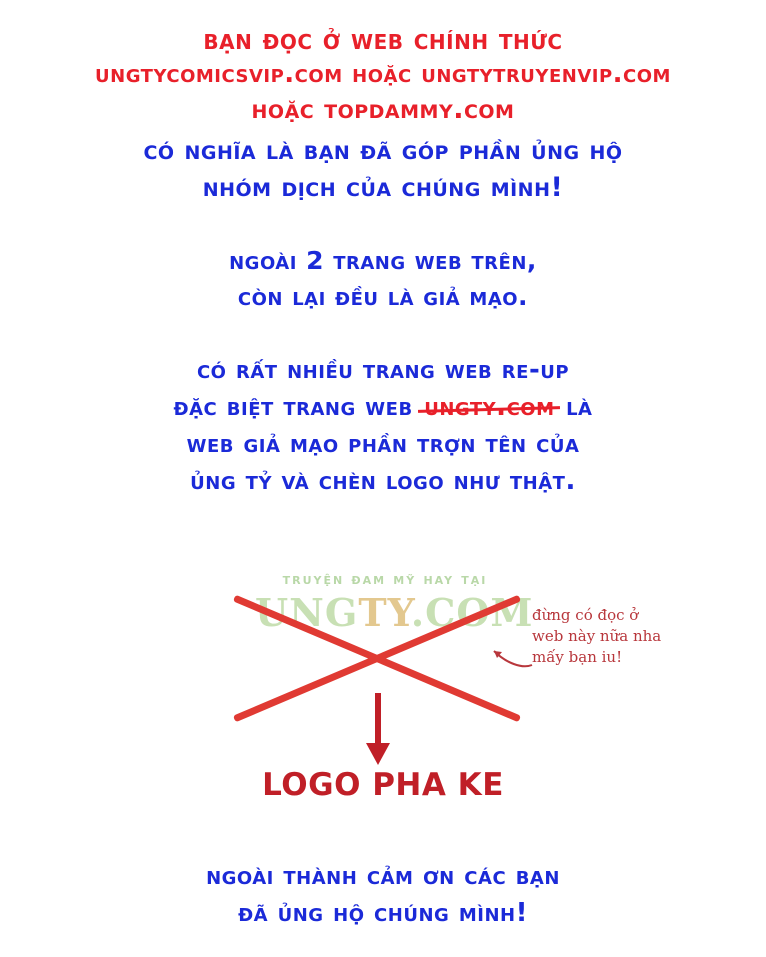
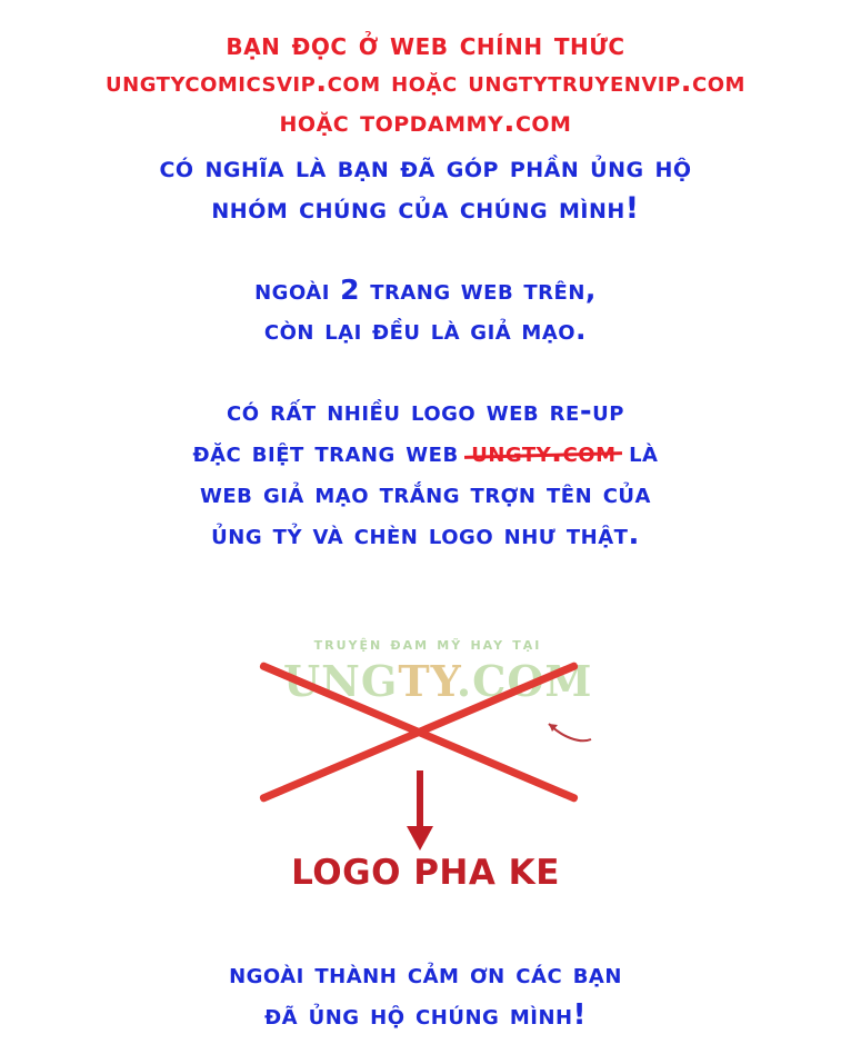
  bạn đọc ở web chính thức
  ungtycomicsvip.com hoặc ungtytruyenvip.com
  hoặc topdammy.com
  có nghĩa là bạn đã góp phần ủng hộ
- nhóm dịch của chúng mình!
+ nhóm chúng của chúng mình!
  ngoài 2 trang web trên,
  còn lại đều là giả mạo.
- có rất nhiều trang web re-up
+ có rất nhiều logo web re-up
  đặc biệt trang web ungty.com là
- web giả mạo phần trợn tên của
+ web giả mạo trắng trợn tên của
  ủng tỷ và chèn logo như thật.
  truyện đam mỹ hay tại
  NGTY.CM
- đừng có đọc ở
- web này nữa nha
- mấy bạn iu!
  LOGO PHA KE
  ngoài thành cảm ơn các bạn
  đã ủng hộ chúng mình!
